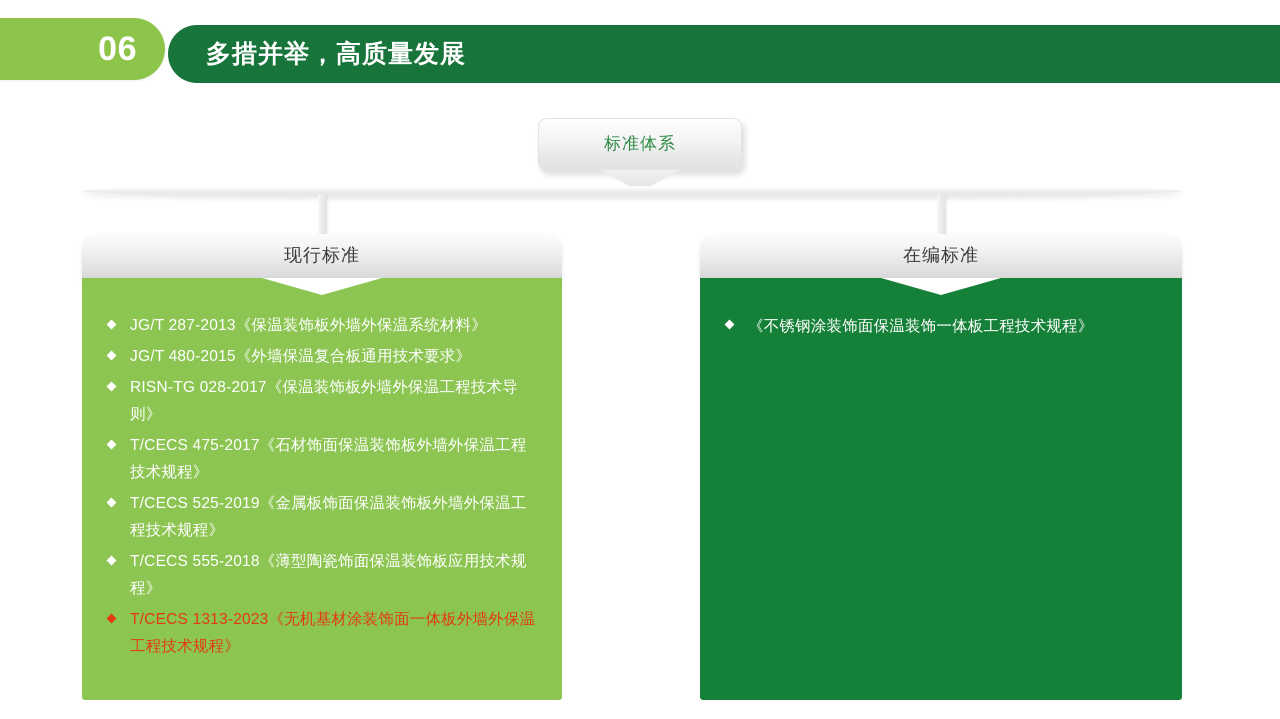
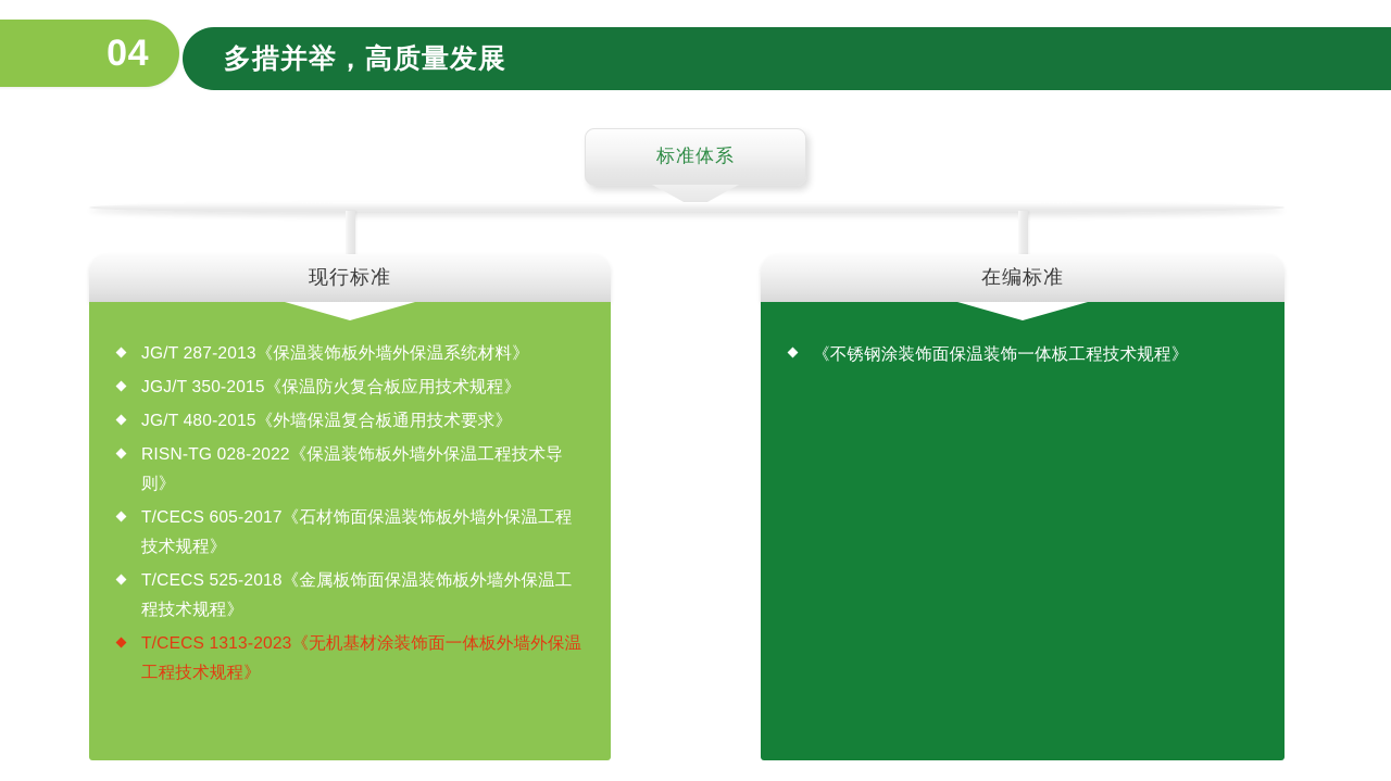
- 06
+ 04
  多措并举，高质量发展
  标准体系
  现行标准
  JG/T 287-2013《保温装饰板外墙外保温系统材料》
+ JGJ/T 350-2015《保温防火复合板应用技术规程》
  JG/T 480-2015《外墙保温复合板通用技术要求》
- RISN-TG 028-2017《保温装饰板外墙外保温工程技术导则》
+ RISN-TG 028-2022《保温装饰板外墙外保温工程技术导则》
- T/CECS 475-2017《石材饰面保温装饰板外墙外保温工程技术规程》
+ T/CECS 605-2017《石材饰面保温装饰板外墙外保温工程技术规程》
- T/CECS 525-2019《金属板饰面保温装饰板外墙外保温工程技术规程》
+ T/CECS 525-2018《金属板饰面保温装饰板外墙外保温工程技术规程》
- T/CECS 555-2018《薄型陶瓷饰面保温装饰板应用技术规程》
  T/CECS 1313-2023《无机基材涂装饰面一体板外墙外保温工程技术规程》
  在编标准
  《不锈钢涂装饰面保温装饰一体板工程技术规程》
